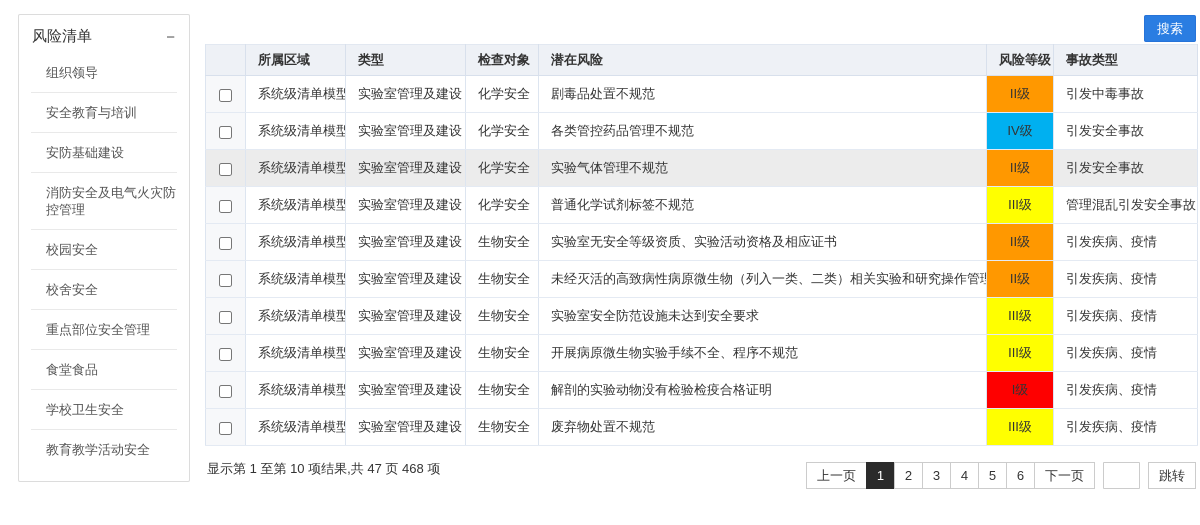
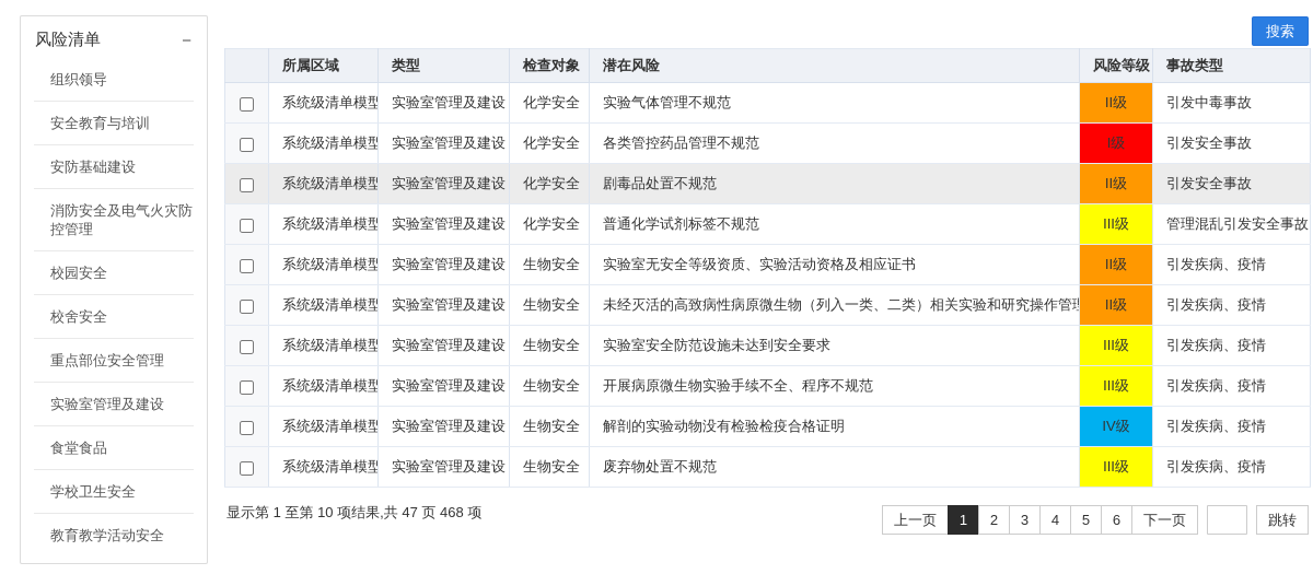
  风险清单
  −
  组织领导
  安全教育与培训
  安防基础建设
  消防安全及电气火灾防控管理
  校园安全
  校舍安全
  重点部位安全管理
+ 实验室管理及建设
  食堂食品
  学校卫生安全
  教育教学活动安全
  搜索
  	所属区域	类型	检查对象	潜在风险	风险等级	事故类型
- 	系统级清单模型	实验室管理及建设	化学安全	剧毒品处置不规范	II级	引发中毒事故
+ 	系统级清单模型	实验室管理及建设	化学安全	实验气体管理不规范	II级	引发中毒事故
- 	系统级清单模型	实验室管理及建设	化学安全	各类管控药品管理不规范	IV级	引发安全事故
+ 	系统级清单模型	实验室管理及建设	化学安全	各类管控药品管理不规范	I级	引发安全事故
- 	系统级清单模型	实验室管理及建设	化学安全	实验气体管理不规范	II级	引发安全事故
+ 	系统级清单模型	实验室管理及建设	化学安全	剧毒品处置不规范	II级	引发安全事故
  	系统级清单模型	实验室管理及建设	化学安全	普通化学试剂标签不规范	III级	管理混乱引发安全事故
  	系统级清单模型	实验室管理及建设	生物安全	实验室无安全等级资质、实验活动资格及相应证书	II级	引发疾病、疫情
  	系统级清单模型	实验室管理及建设	生物安全	未经灭活的高致病性病原微生物（列入一类、二类）相关实验和研究操作管	II级	引发疾病、疫情
  	系统级清单模型	实验室管理及建设	生物安全	实验室安全防范设施未达到安全要求	III级	引发疾病、疫情
  	系统级清单模型	实验室管理及建设	生物安全	开展病原微生物实验手续不全、程序不规范	III级	引发疾病、疫情
- 	系统级清单模型	实验室管理及建设	生物安全	解剖的实验动物没有检验检疫合格证明	I级	引发疾病、疫情
+ 	系统级清单模型	实验室管理及建设	生物安全	解剖的实验动物没有检验检疫合格证明	IV级	引发疾病、疫情
  	系统级清单模型	实验室管理及建设	生物安全	废弃物处置不规范	III级	引发疾病、疫情
  显示第 1 至第 10 项结果,共 47 页 468 项
  上一页
  1
  2
  3
  4
  5
  6
  下一页
  跳转
